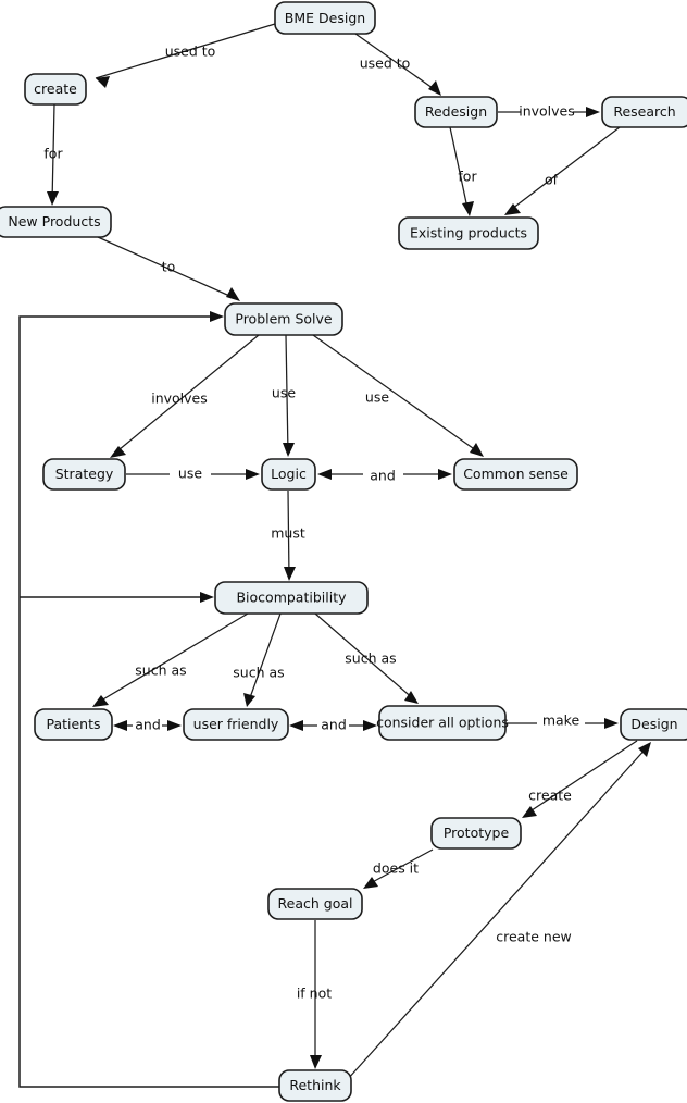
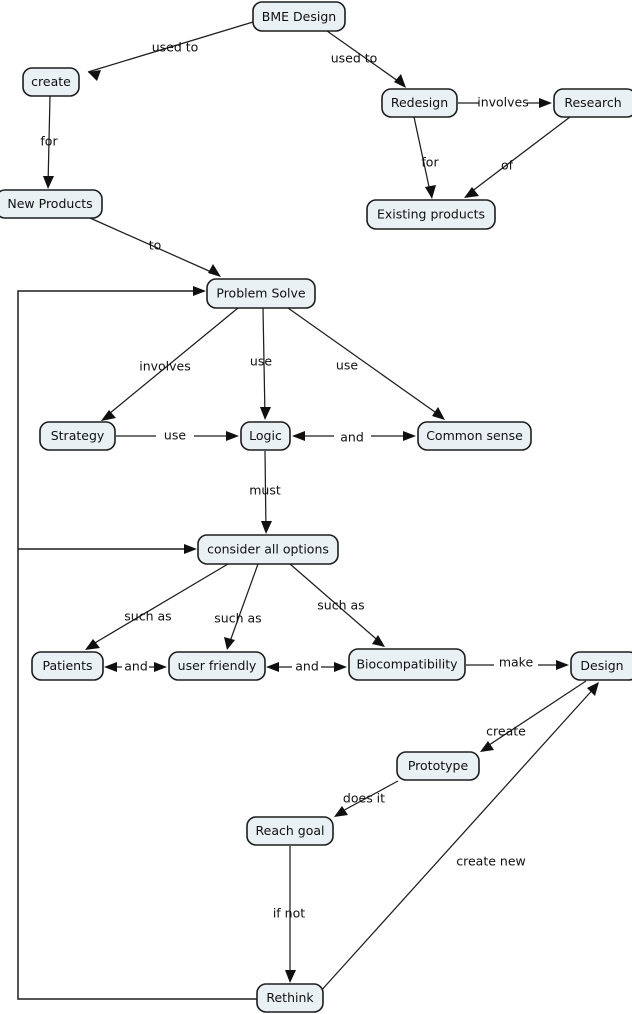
  used to
  used to
  for
  involves
  for
  of
  to
  involves
  use
  use
  use
  and
  must
  such as
  such as
  such as
  and
  and
  make
  create
  does it
  if not
  create new
  BME Design
  create
  Redesign
  Research
  New Products
  Existing products
  Problem Solve
  Strategy
  Logic
  Common sense
- Biocompatibility
+ consider all options
  Patients
  user friendly
- consider all options
+ Biocompatibility
  Design
  Prototype
  Reach goal
  Rethink
